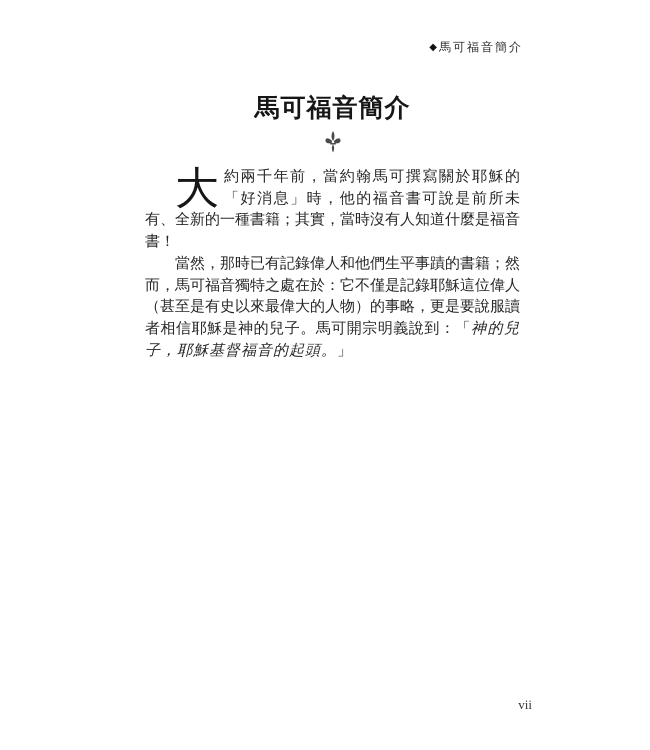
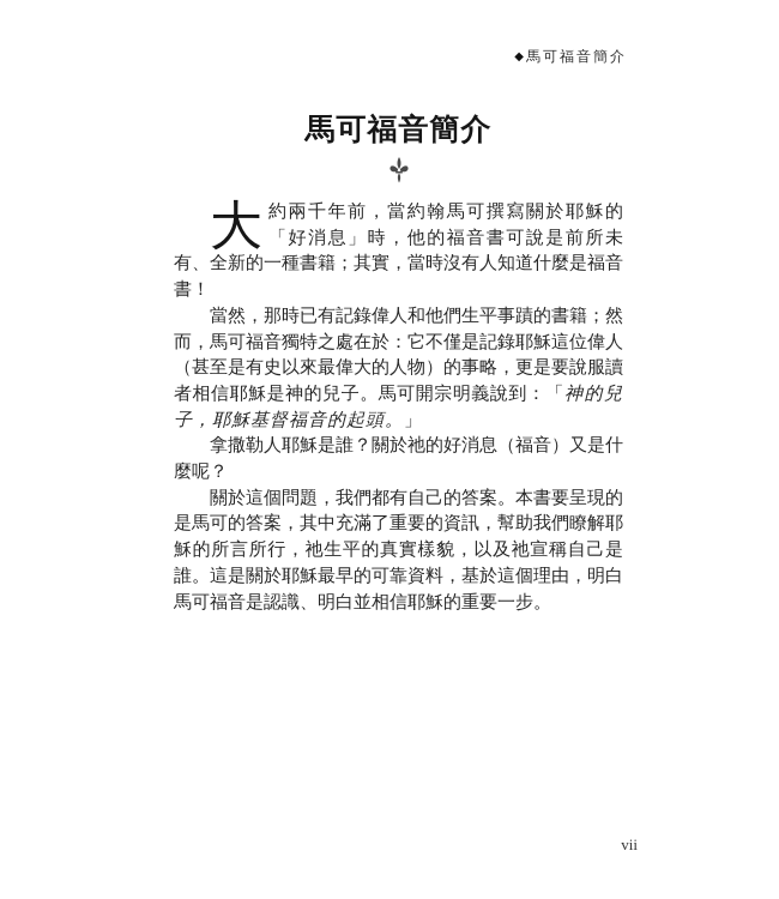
  ◆
  馬可福音簡介
  馬可福音簡介
  大
  約兩千年前，當約翰馬可撰寫關於耶穌的「好消息」時，他的福音書可說是前所未有、全新的一種書籍；其實，當時沒有人知道什麼是福音書！
  當然，那時已有記錄偉人和他們生平事蹟的書籍；然而，馬可福音獨特之處在於：它不僅是記錄耶穌這位偉人（甚至是有史以來最偉大的人物）的事略，更是要說服讀者相信耶穌是神的兒子。馬可開宗明義說到：「神的兒子，耶穌基督福音的起頭。」
+ 拿撒勒人耶穌是誰？關於祂的好消息（福音）又是什麼呢？
+ 關於這個問題，我們都有自己的答案。本書要呈現的是馬可的答案，其中充滿了重要的資訊，幫助我們瞭解耶穌的所言所行，祂生平的真實樣貌，以及祂宣稱自己是誰。這是關於耶穌最早的可靠資料，基於這個理由，明白馬可福音是認識、明白並相信耶穌的重要一步。
  vii
